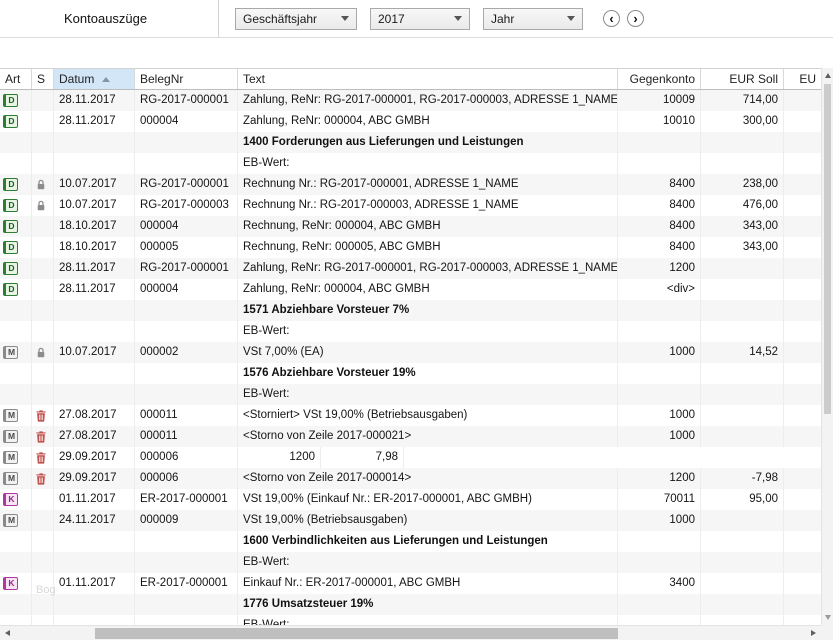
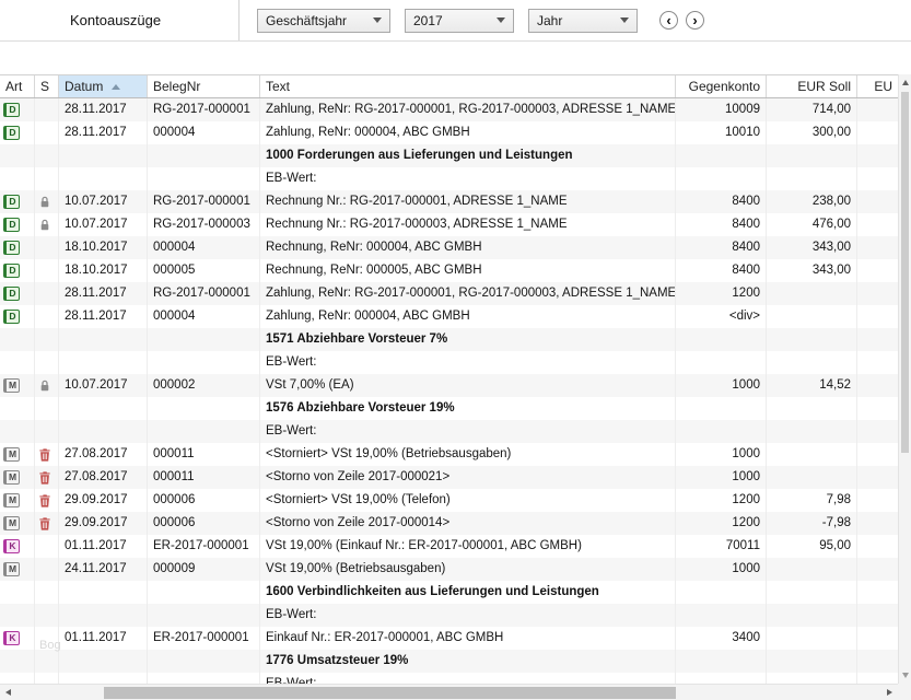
  Kontoauszüge
  Geschäftsjahr
  2017
  Jahr
  ‹
  ›
  Art
  S
  Datum
  BelegNr
  Text
  Gegenkonto
  EUR Soll
  EU
  D
  28.11.2017
  RG-2017-000001
  Zahlung, ReNr: RG-2017-000001, RG-2017-000003, ADRESSE 1_NAME
  10009
  714,00
  D
  28.11.2017
  000004
  Zahlung, ReNr: 000004, ABC GMBH
  10010
  300,00
- 1400 Forderungen aus Lieferungen und Leistungen
+ 1000 Forderungen aus Lieferungen und Leistungen
  EB-Wert:
  D
  10.07.2017
  RG-2017-000001
  Rechnung Nr.: RG-2017-000001, ADRESSE 1_NAME
  8400
  238,00
  D
  10.07.2017
  RG-2017-000003
  Rechnung Nr.: RG-2017-000003, ADRESSE 1_NAME
  8400
  476,00
  D
  18.10.2017
  000004
  Rechnung, ReNr: 000004, ABC GMBH
  8400
  343,00
  D
  18.10.2017
  000005
  Rechnung, ReNr: 000005, ABC GMBH
  8400
  343,00
  D
  28.11.2017
  RG-2017-000001
  Zahlung, ReNr: RG-2017-000001, RG-2017-000003, ADRESSE 1_NAME
  1200
  D
  28.11.2017
  000004
  Zahlung, ReNr: 000004, ABC GMBH
  <div>
  1571 Abziehbare Vorsteuer 7%
  EB-Wert:
  M
  10.07.2017
  000002
  VSt 7,00% (EA)
  1000
  14,52
  1576 Abziehbare Vorsteuer 19%
  EB-Wert:
  M
  27.08.2017
  000011
  <Storniert> VSt 19,00% (Betriebsausgaben)
  1000
  M
  27.08.2017
  000011
  <Storno von Zeile 2017-000021>
  1000
  M
  29.09.2017
  000006
+ <Storniert> VSt 19,00% (Telefon)
  1200
  7,98
  M
  29.09.2017
  000006
  <Storno von Zeile 2017-000014>
  1200
  -7,98
  K
  01.11.2017
  ER-2017-000001
  VSt 19,00% (Einkauf Nr.: ER-2017-000001, ABC GMBH)
  70011
  95,00
  M
  24.11.2017
  000009
  VSt 19,00% (Betriebsausgaben)
  1000
  1600 Verbindlichkeiten aus Lieferungen und Leistungen
  EB-Wert:
  K
  01.11.2017
  ER-2017-000001
  Einkauf Nr.: ER-2017-000001, ABC GMBH
  3400
  1776 Umsatzsteuer 19%
  Bog
